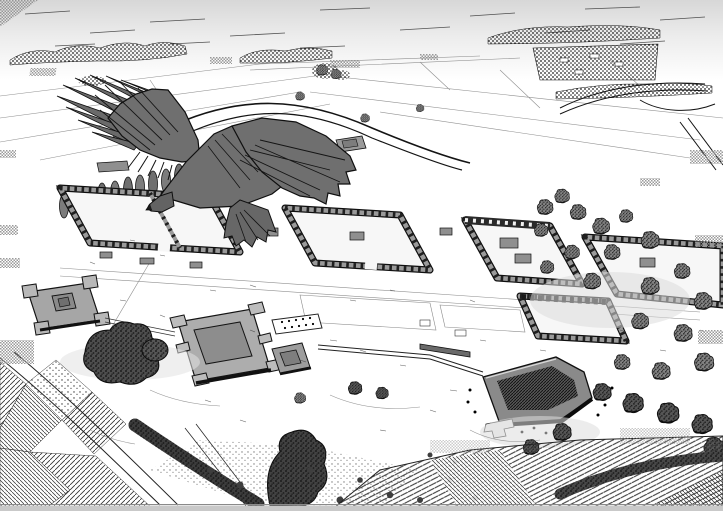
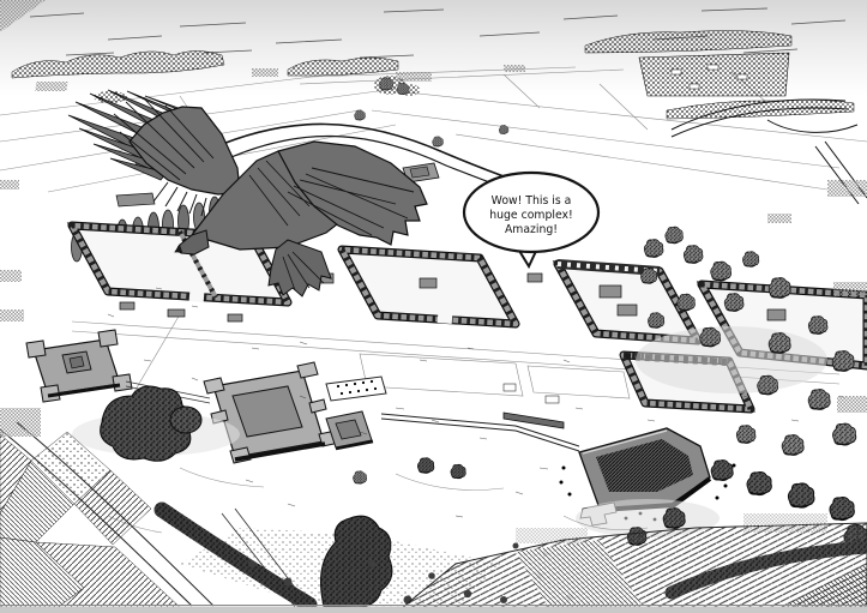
+ Wow! This is a
+ huge complex!
+ Amazing!
